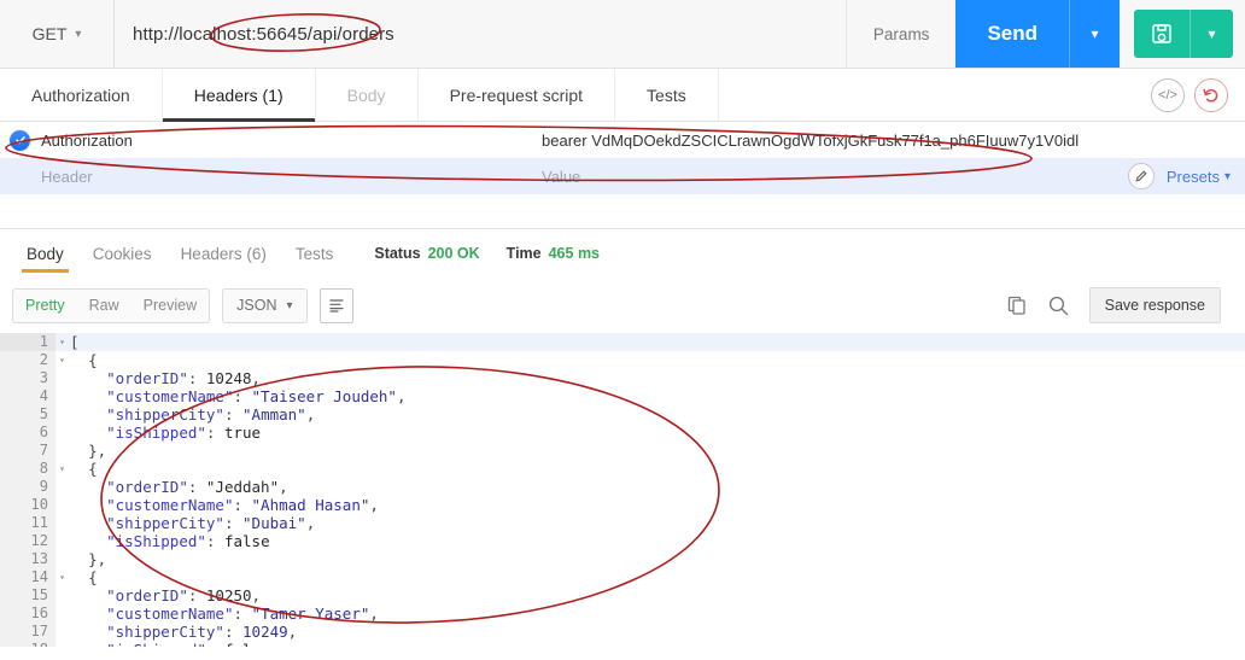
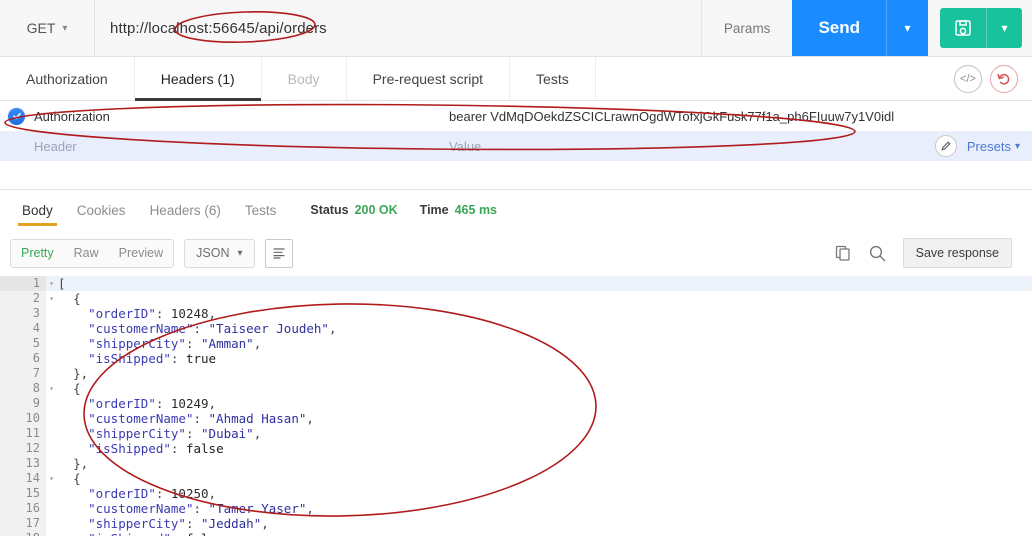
  GET
  ▾
  http://localhost:56645/api/orders
  Params
  Send
  ▾
  ▾
  Authorization
  Headers (1)
  Body
  Pre-request script
  Tests
  </>
  Authorization
  bearer VdMqDOekdZSCICLrawnOgdWTofxjGkFusf1a_ph6FIuuw7y1V0idl
  Header
  Value
  Presets
  ▾
  Body
  Cookies
  Headers (6)
  Tests
  Status
  200 OK
  Time
  465 ms
  Pretty
  Raw
  Preview
  JSON
  ▾
  Save response
  1
  ▾
  [
  2
  ▾
  {
  3
  "orderID": 10248,
  4
  "customerNam": "Taiseer Joudeh",
  5
  "shippeCity": "Amman",
  6
  "isSipped": true
  7
  },
  8
  ▾
  {
  9
- "orderID": "Jeddah",
+ "orderID": 10249,
  10
  "customerName": "Ahmad Hasan",
  11
  "shipperCity": "Dubai",
  12
  "sShipped": false
  13
  },
  14
  ▾
  {
  15
  "orderID": 0250,
  16
  "customerName": "Taer Yaser",
  17
- "shipperCity": 10249,
+ "shipperCity": "Jeddah",
